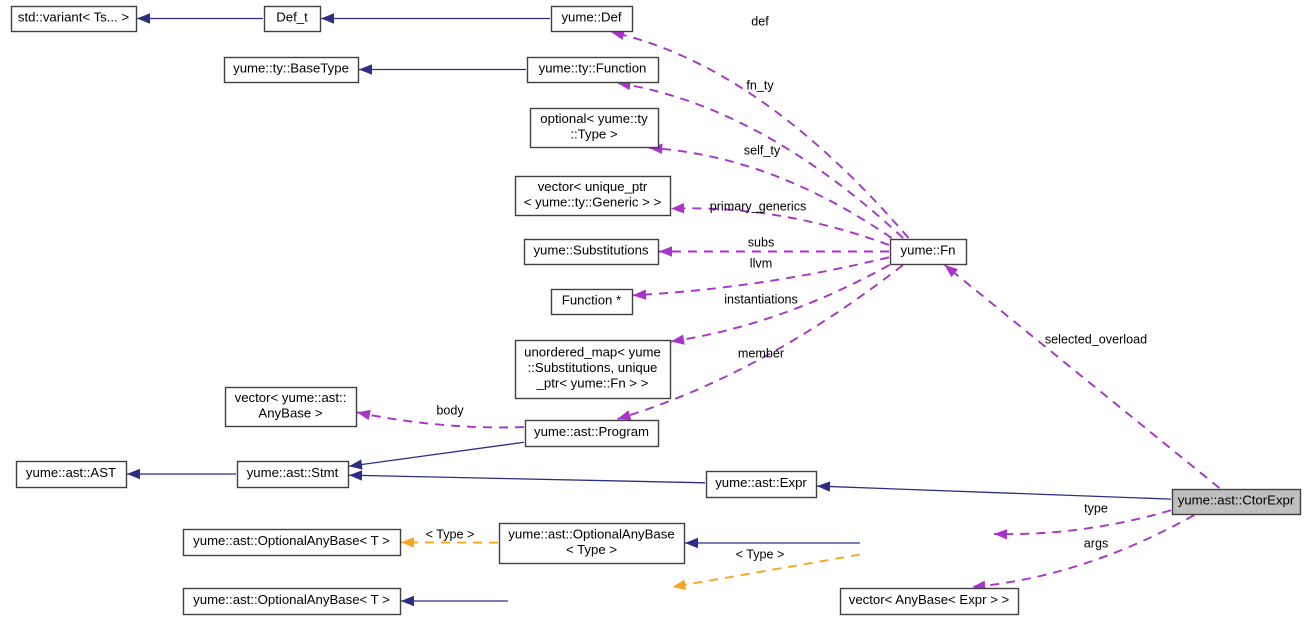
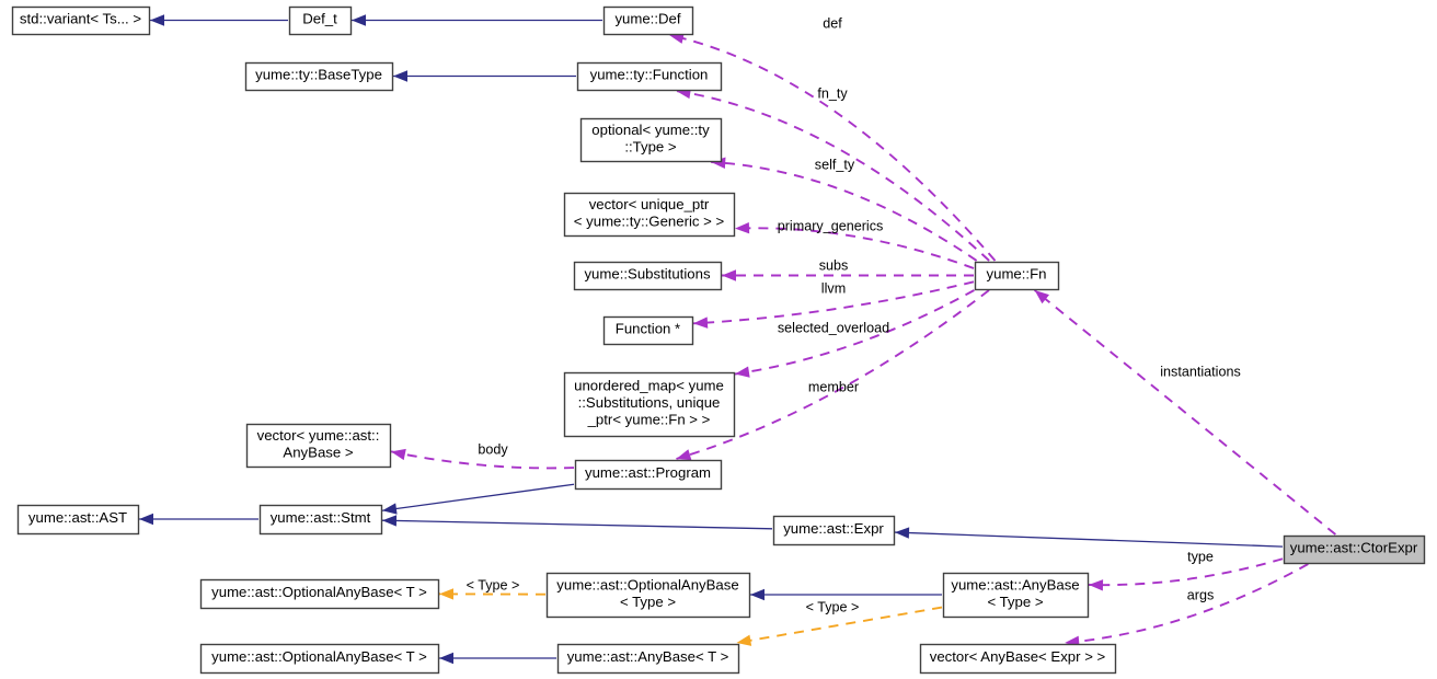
  std::variant< Ts... >
  Def_t
  yume::Def
  yume::ty::BaseType
  yume::ty::Function
  optional< yume::ty ::Type >
  vector< unique_ptr < yume::ty::Generic > >
  yume::Substitutions
  Function *
  unordered_map< yume ::Substitutions, unique _ptr< yume::Fn > >
  yume::Fn
  vector< yume::ast:: AnyBase >
  yume::ast::Program
  yume::ast::AST
  yume::ast::Stmt
  yume::ast::Expr
  yume::ast::CtorExpr
  yume::ast::OptionalAnyBase< T >
  yume::ast::OptionalAnyBase < Type >
+ yume::ast::AnyBase < Type >
  yume::ast::OptionalAnyBase< T >
+ yume::ast::AnyBase< T >
  vector< AnyBase< Expr > >
  def
  fn_ty
  self_ty
  primary_generics
  subs
  llvm
- instantiations
+ selected_overload
  member
  body
- selected_overload
+ instantiations
  type
  args
  < Type >
  < Type >
